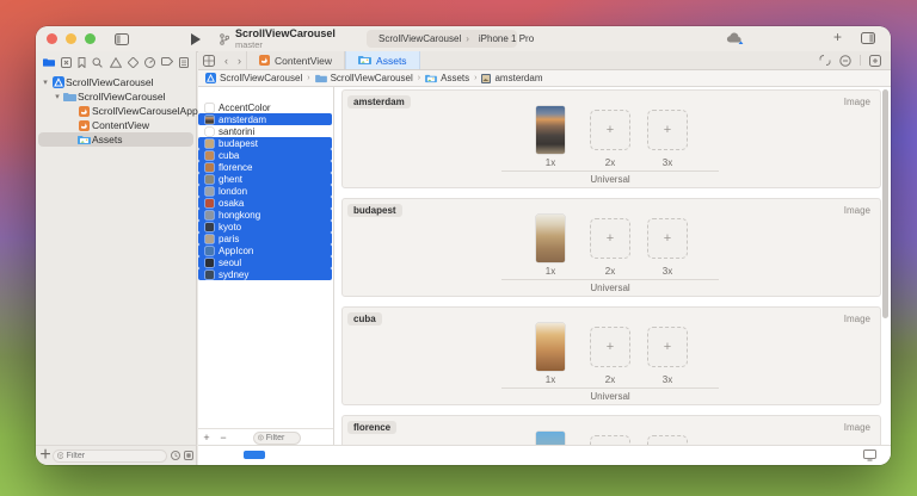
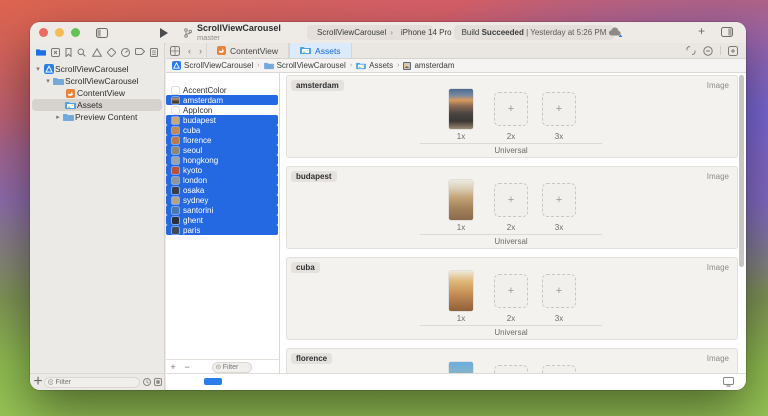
  ScrollViewCarousel
  master
  ScrollViewCarousel
  ›
- iPhone 1 Pro
+ iPhone 14 Pro
+ Build Succeeded | Yesterday at 5:26 PM
  +
  ScrollViewCarousel
  ScrollViewCarousel
- ScrollViewCarouselApp
  ContentView
  Assets
+ Preview Content
  ‹
  ›
  ContentView
  Assets
  ScrollViewCarousel
  ScrollViewCarousel
  Assets
  amsterdam
  AccentColor
  amsterdam
- santorini
+ AppIcon
  budapest
  cuba
  florence
- ghent
+ seoul
- london
+ hongkong
- osaka
+ kyoto
- hongkong
+ london
- kyoto
+ osaka
- paris
+ sydney
- AppIcon
+ santorini
- seoul
+ ghent
- sydney
+ paris
  +
  −
  Filter
  amsterdam
  Image
  +
  +
  1x
  2x
  3x
  Universal
  budapest
  Image
  +
  +
  1x
  2x
  3x
  Universal
  cuba
  Image
  +
  +
  1x
  2x
  3x
  Universal
  florence
  Image
  +
  Filter
